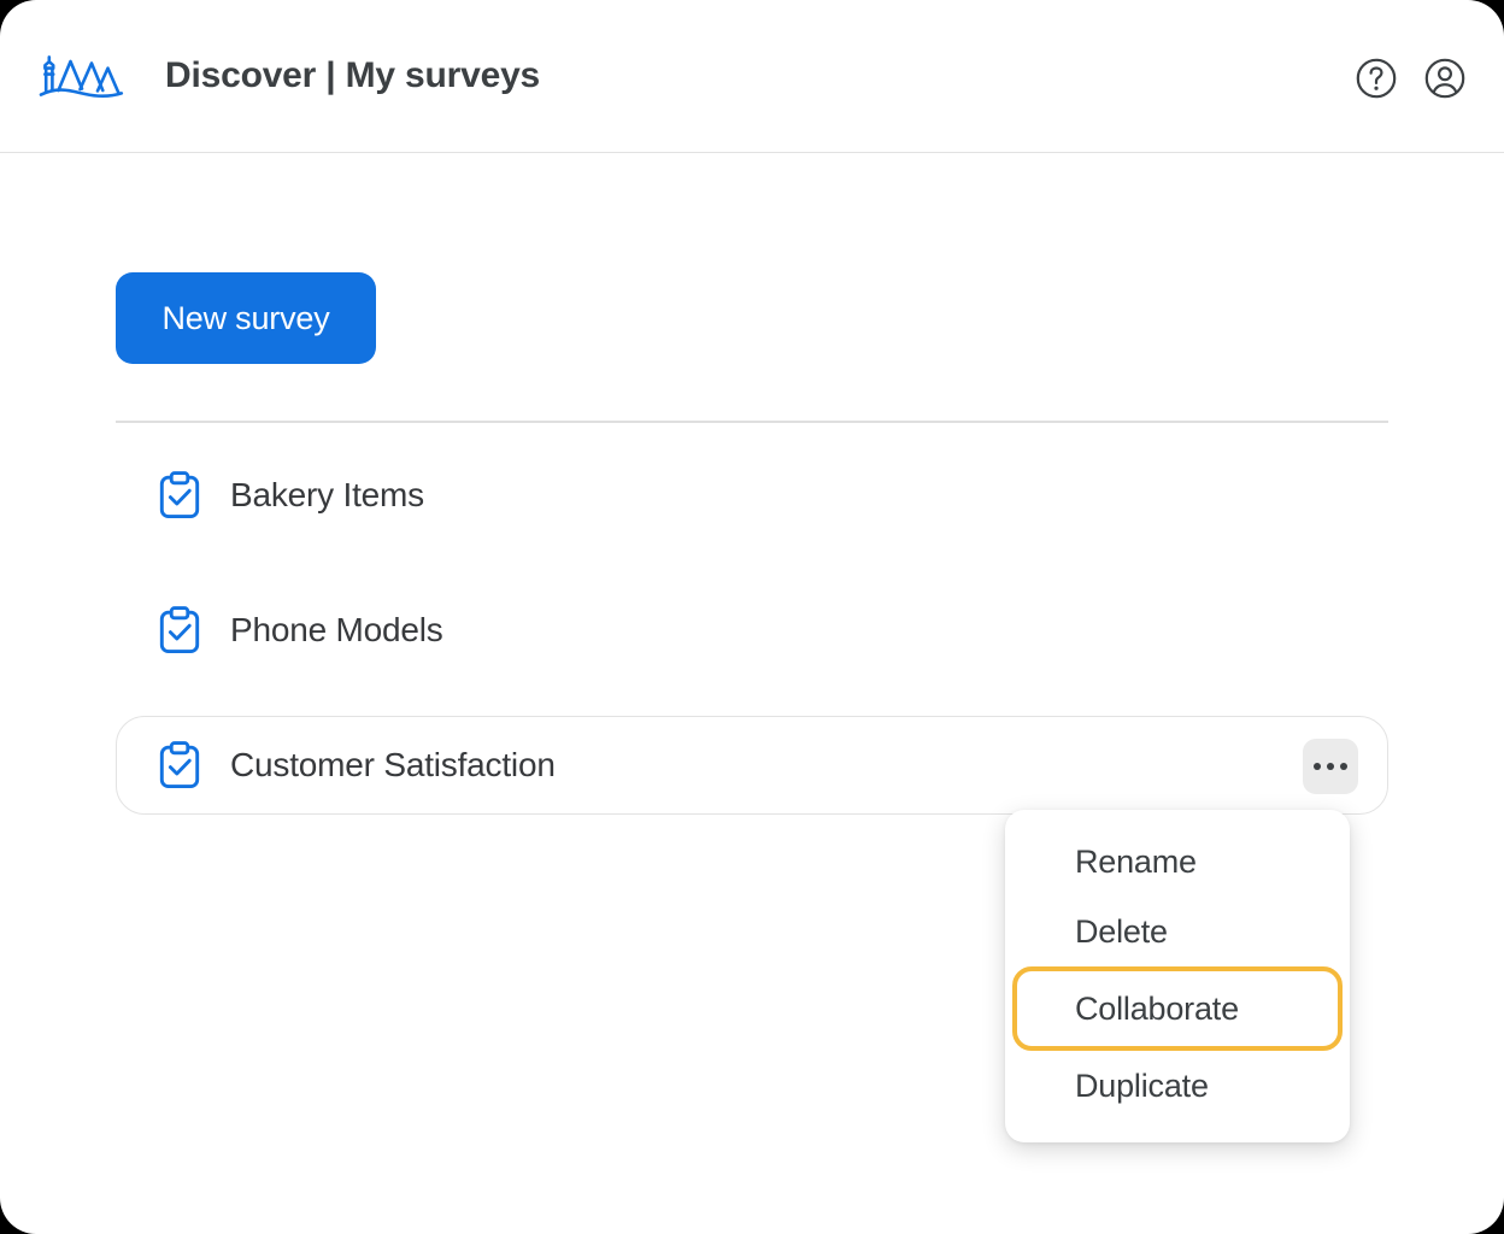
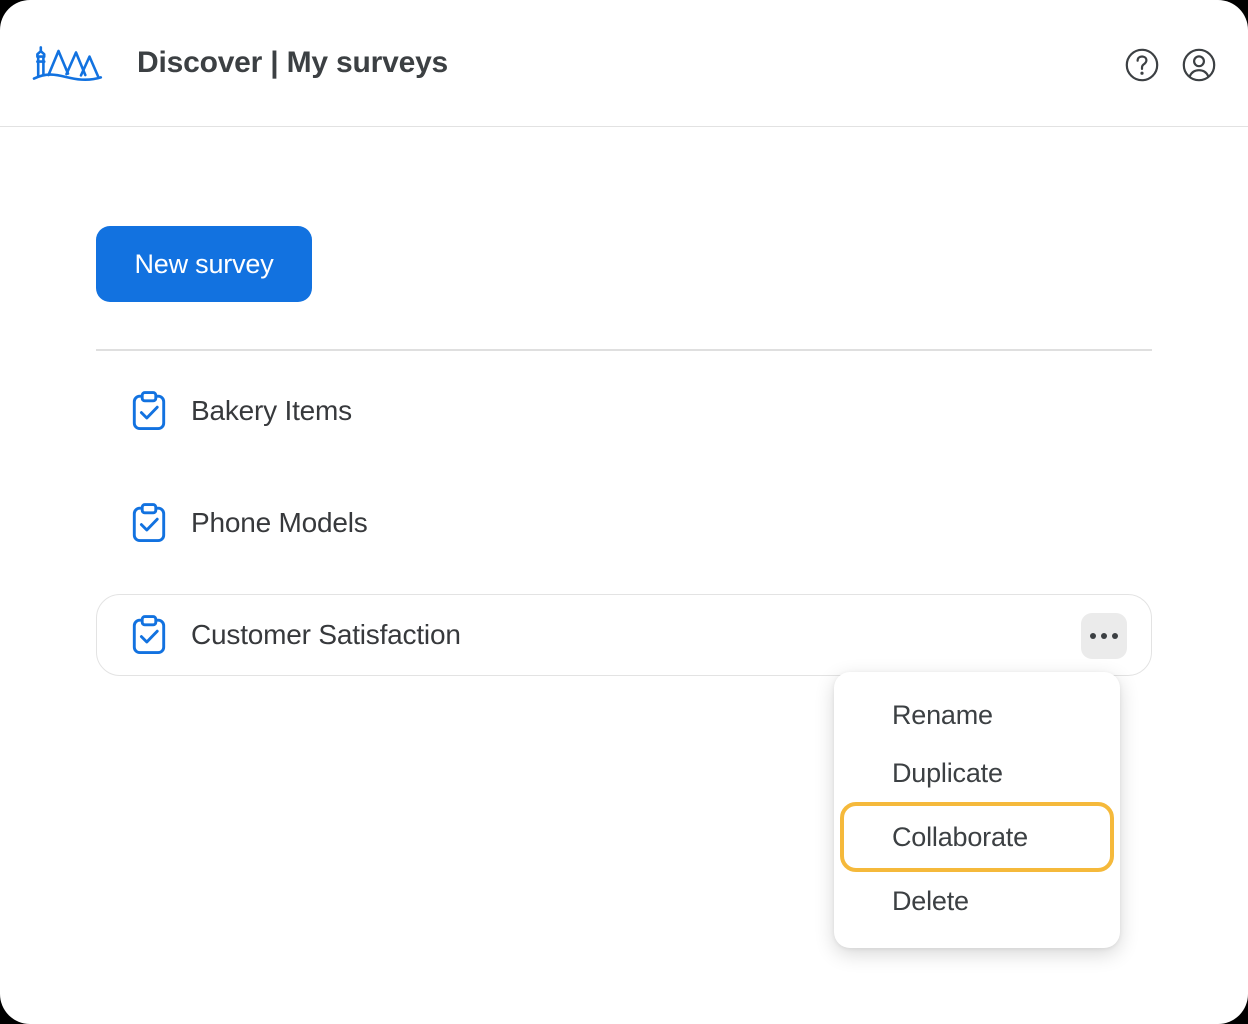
  Discover | My surveys
  New survey
  Bakery Items
  Phone Models
  Customer Satisfaction
  Rename
- Delete
+ Duplicate
  Collaborate
- Duplicate
+ Delete
